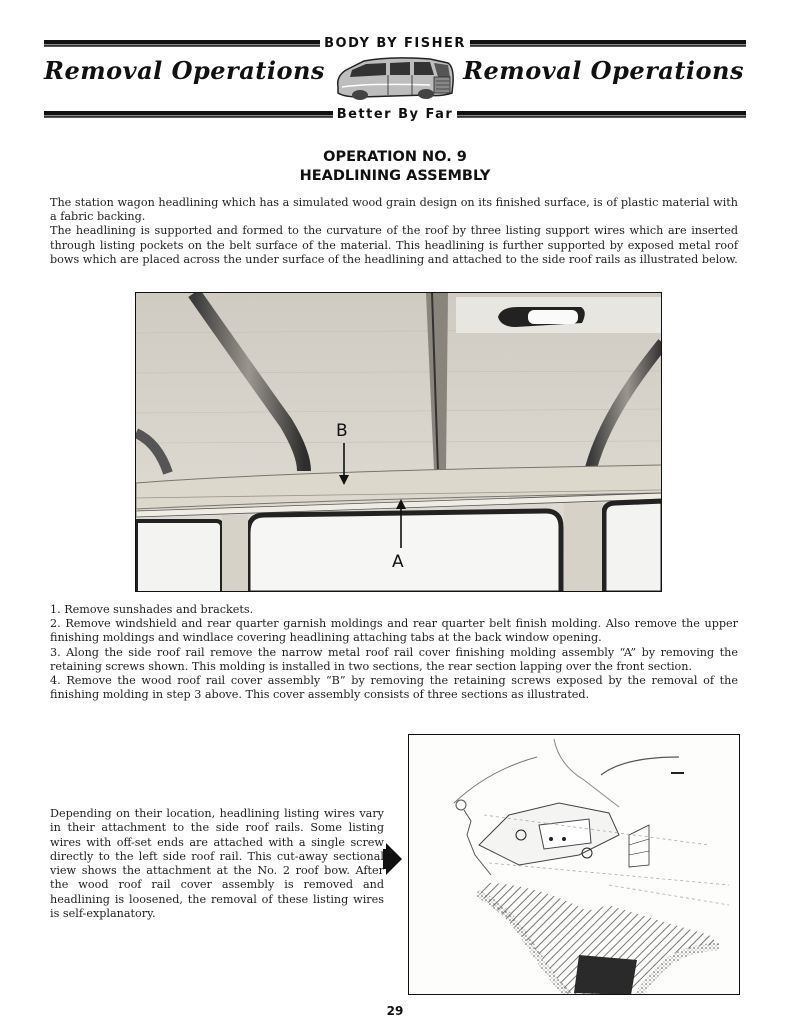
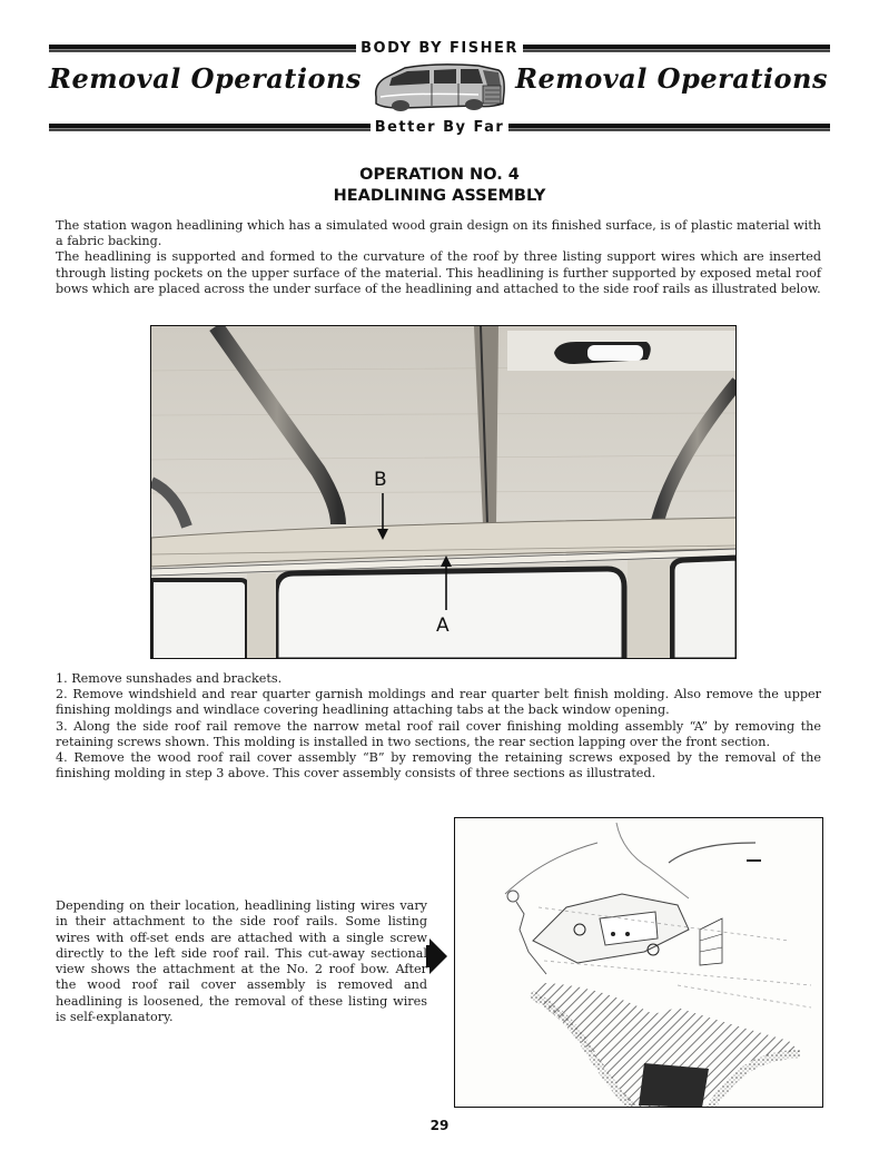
  BODY BY FISHER
  Removal Operations
  Removal Operations
  Better By Far
- OPERATION NO. 9
+ OPERATION NO. 4
  HEADLINING ASSEMBLY
  The station wagon headlining which has a simulated wood grain design on its finished surface, is of plastic material with a fabric backing.
- The headlining is supported and formed to the curvature of the roof by three listing support wires which are inserted through listing pockets on the belt surface of the material. This headlining is further supported by exposed metal roof bows which are placed across the under surface of the headlining and attached to the side roof rails as illustrated below.
+ The headlining is supported and formed to the curvature of the roof by three listing support wires which are inserted through listing pockets on the upper surface of the material. This headlining is further supported by exposed metal roof bows which are placed across the under surface of the headlining and attached to the side roof rails as illustrated below.
  B
  A
  1. Remove sunshades and brackets.
  2. Remove windshield and rear quarter garnish moldings and rear quarter belt finish molding. Also remove the upper finishing moldings and windlace covering headlining attaching tabs at the back window opening.
  3. Along the side roof rail remove the narrow metal roof rail cover finishing molding assembly “A” by removing the retaining screws shown. This molding is installed in two sections, the rear section lapping over the front section.
  4. Remove the wood roof rail cover assembly “B” by removing the retaining screws exposed by the removal of the finishing molding in step 3 above. This cover assembly consists of three sections as illustrated.
  Depending on their location, headlining listing wires vary in their attachment to the side roof rails. Some listing wires with off-set ends are attached with a single screw directly to the left side roof rail. This cut-away sectiona view shows the attachment at the No. 2 roof bow. After the wood roof rail cover assembly is removed and headlining is loosened, the removal of these listing wires is self-explanatory.
  29
